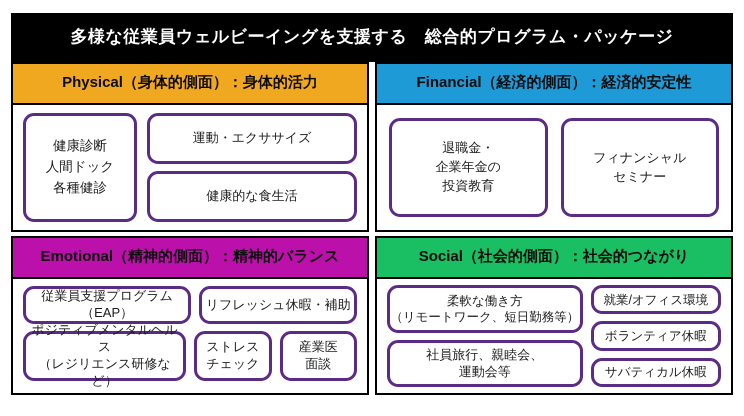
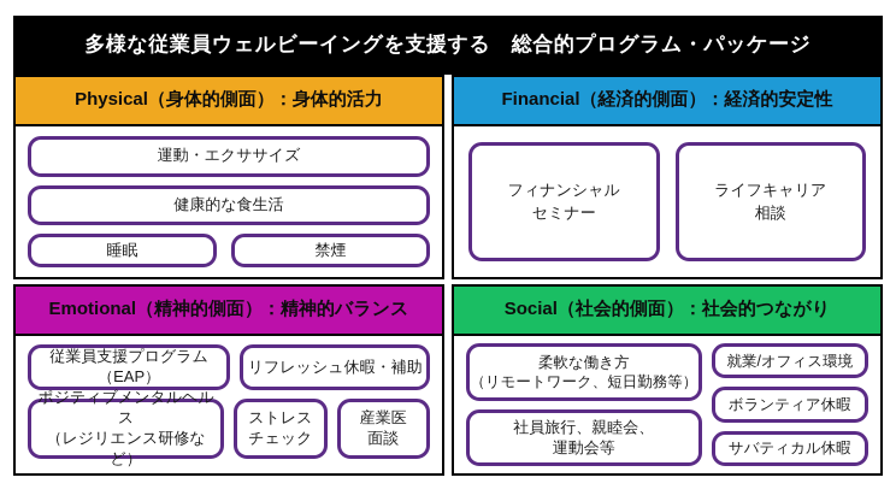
  多様な従業員ウェルビーイングを支援する 総合的プログラム・パッケージ
  Physical（身体的側面）：身体的活力
- 健康診断
- 人間ドック
- 各種健診
  運動・エクササイズ
  健康的な食生活
+ 睡眠
+ 禁煙
  Financial（経済的側面）：経済的安定性
- 退職金・
- 企業年金の
- 投資教育
  フィナンシャル
  セミナー
+ ライフキャリア
+ 相談
  Emotional（精神的側面）：精神的バランス
  従業員支援プログラム
  （EAP）
  リフレッシュ休暇・補助
  ポジティブメンタルヘルス
  （レジリエンス研修など）
  ストレス
  チェック
  産業医
  面談
  Social（社会的側面）：社会的つながり
  柔軟な働き方
  （リモートワーク、短日勤務等）
  社員旅行、親睦会、
  運動会等
  就業/オフィス環境
  ボランティア休暇
  サバティカル休暇
